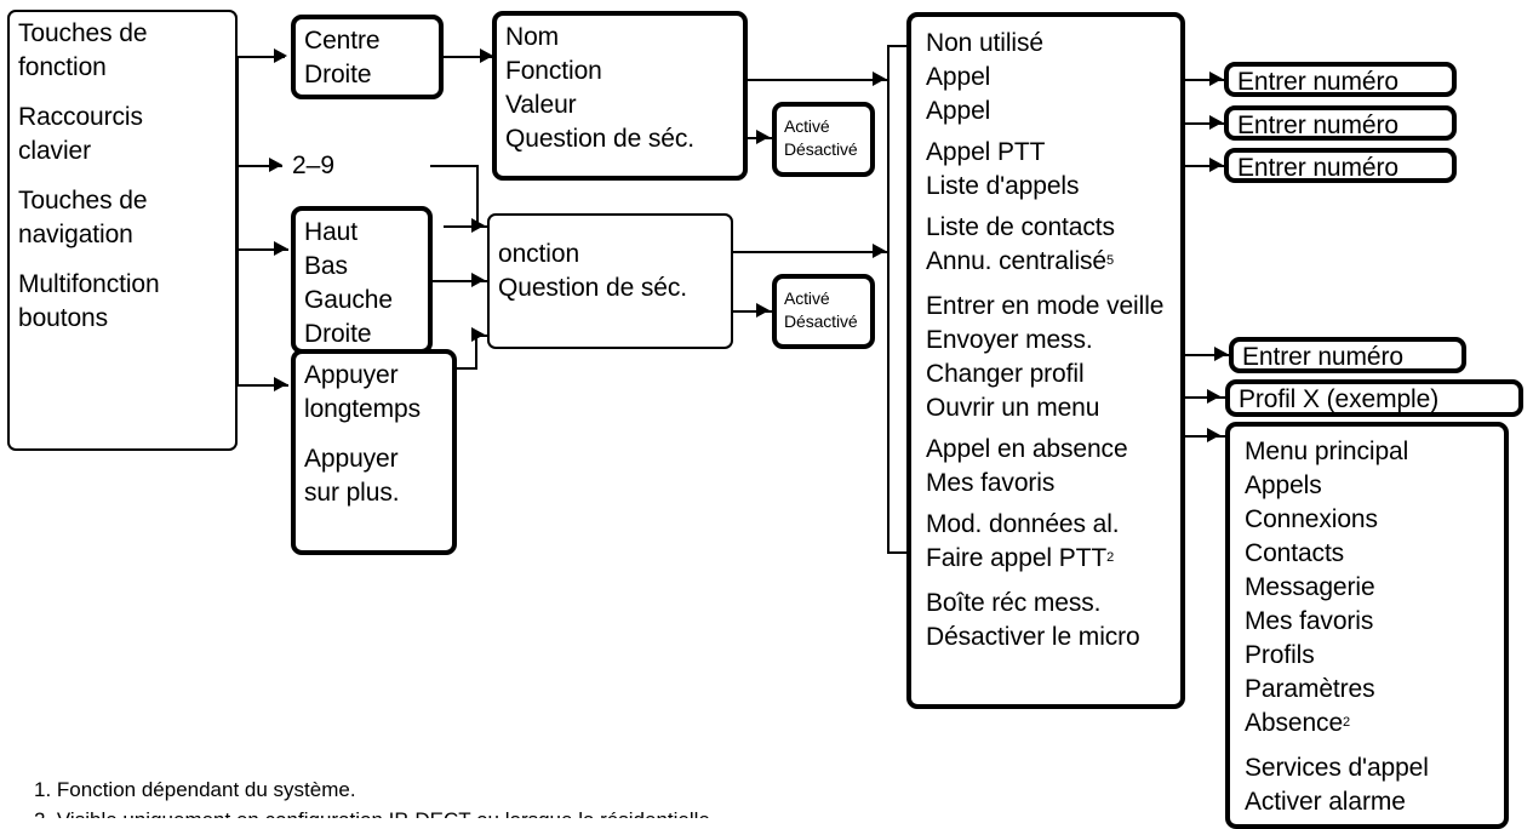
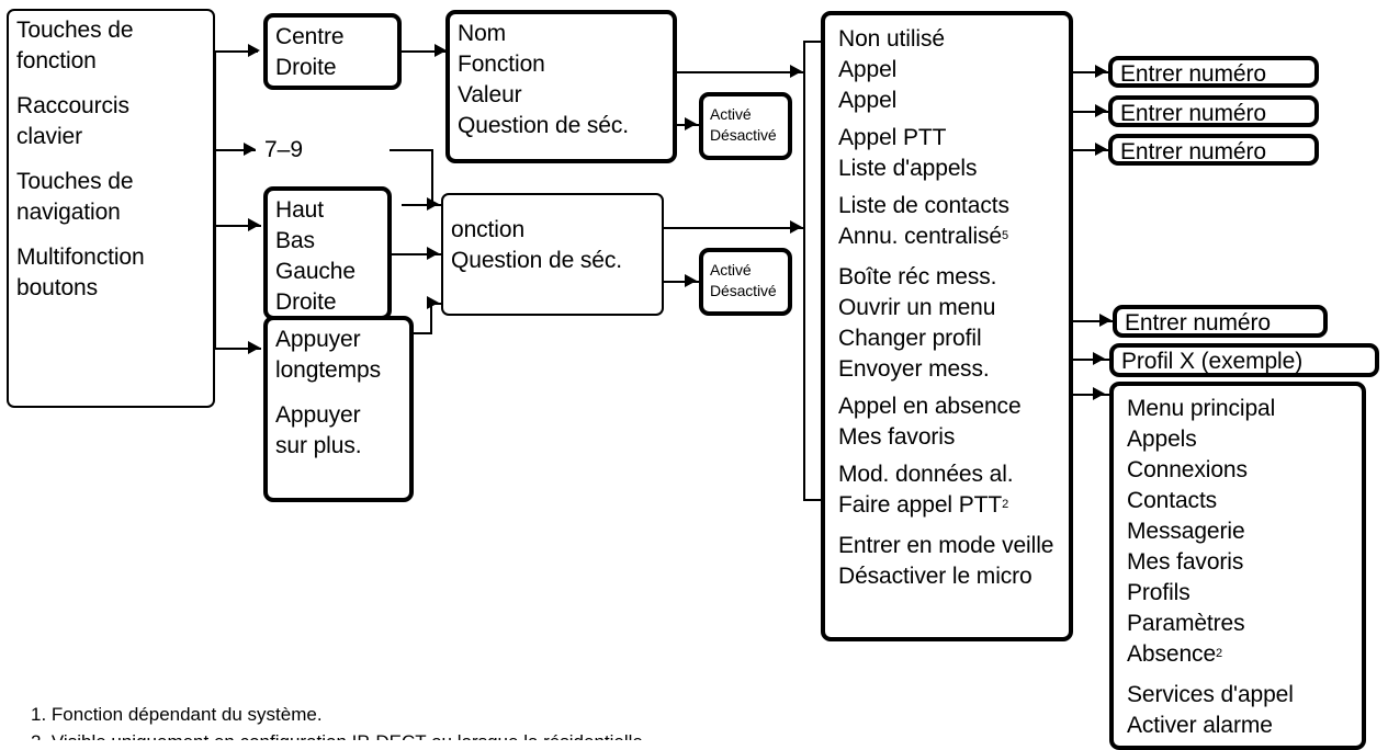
  Touches de
  fonction
  Raccourcis
  clavier
  Touches de
  navigation
  Multifonction
  boutons
  Centre
  Droite
- 2–9
+ 7–9
  Haut
  Bas
  Gauche
  Droite
  Appuyer
  longtemps
  Appuyer
  sur plus.
  Nom
  Fonction
  Valeur
  Question de séc.
  onction
  Question de séc.
  Activé
  Désactivé
  Activé
  Désactivé
  Non utilisé
  Appel
  Appel
  Appel PTT
  Liste d'appels
  Liste de contacts
  Annu. centralisé5
- Entrer en mode veille
+ Boîte réc mess.
- Envoyer mess.
+ Ouvrir un menu
  Changer profil
- Ouvrir un menu
+ Envoyer mess.
  Appel en absence
  Mes favoris
  Mod. données al.
  Faire appel PTT2
- Boîte réc mess.
+ Entrer en mode veille
  Désactiver le micro
  Entrer numéro
  Entrer numéro
  Entrer numéro
  Entrer numéro
  Profil X (exemple)
  Menu principal
  Appels
  Connexions
  Contacts
  Messagerie
  Mes favoris
  Profils
  Paramètres
  Absence2
  Services d'appel
  Activer alarme
  1. Fonction dépendant du système.
